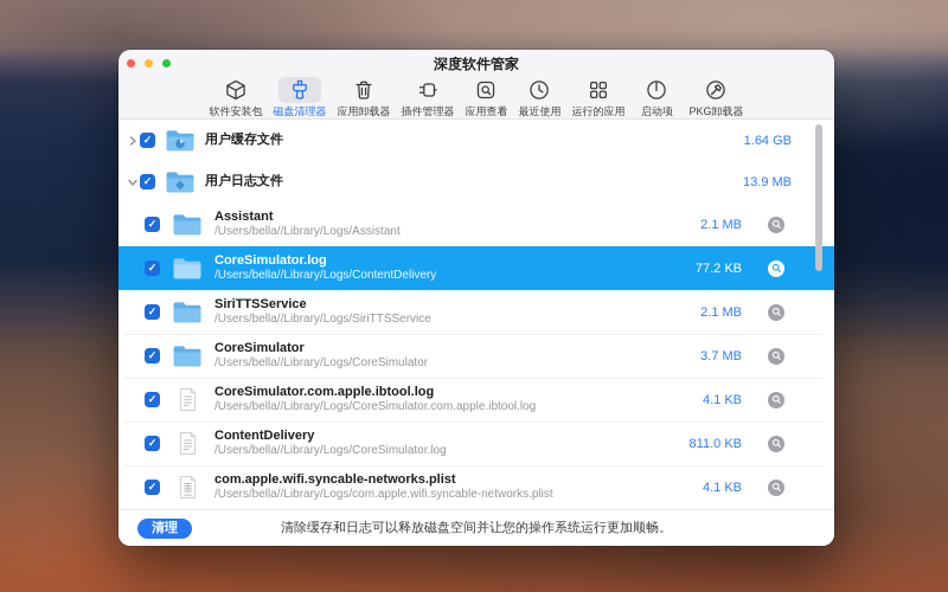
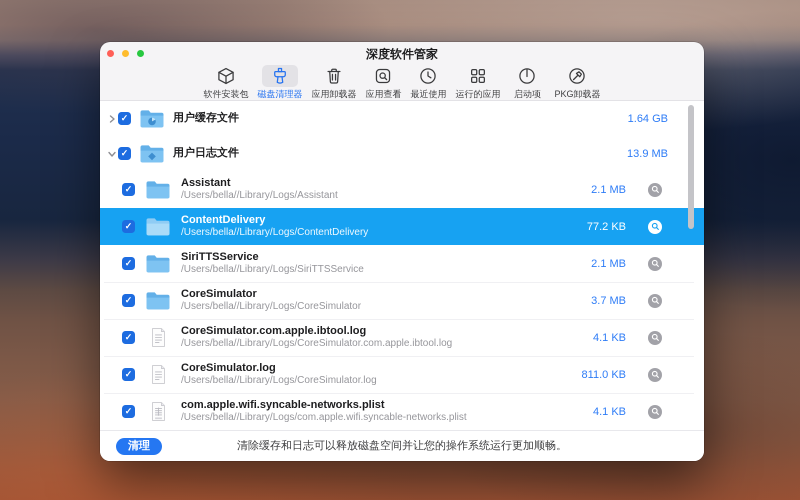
  深度软件管家
  软件安装包
  磁盘清理器
  应用卸载器
- 插件管理器
  应用查看
  最近使用
  运行的应用
  启动项
  PKG卸载器
  ✓
  用户缓存文件
  1.64 GB
  ✓
  用户日志文件
  13.9 MB
  ✓
  Assistant
  /Users/bella//Library/Logs/Assistant
  2.1 MB
  ✓
- CoreSimulator.log
+ ContentDelivery
  /Users/bella//Library/Logs/ContentDelivery
  77.2 KB
  ✓
  SiriTTSService
  /Users/bella//Library/Logs/SiriTTSService
  2.1 MB
  ✓
  CoreSimulator
  /Users/bella//Library/Logs/CoreSimulator
  3.7 MB
  ✓
  CoreSimulator.com.apple.ibtool.log
  /Users/bella//Library/Logs/CoreSimulator.com.apple.ibtool.log
  4.1 KB
  ✓
- ContentDelivery
+ CoreSimulator.log
  /Users/bella//Library/Logs/CoreSimulator.log
  811.0 KB
  ✓
  com.apple.wifi.syncable-networks.plist
  /Users/bella//Library/Logs/com.apple.wifi.syncable-networks.plist
  4.1 KB
  清理
  清除缓存和日志可以释放磁盘空间并让您的操作系统运行更加顺畅。
